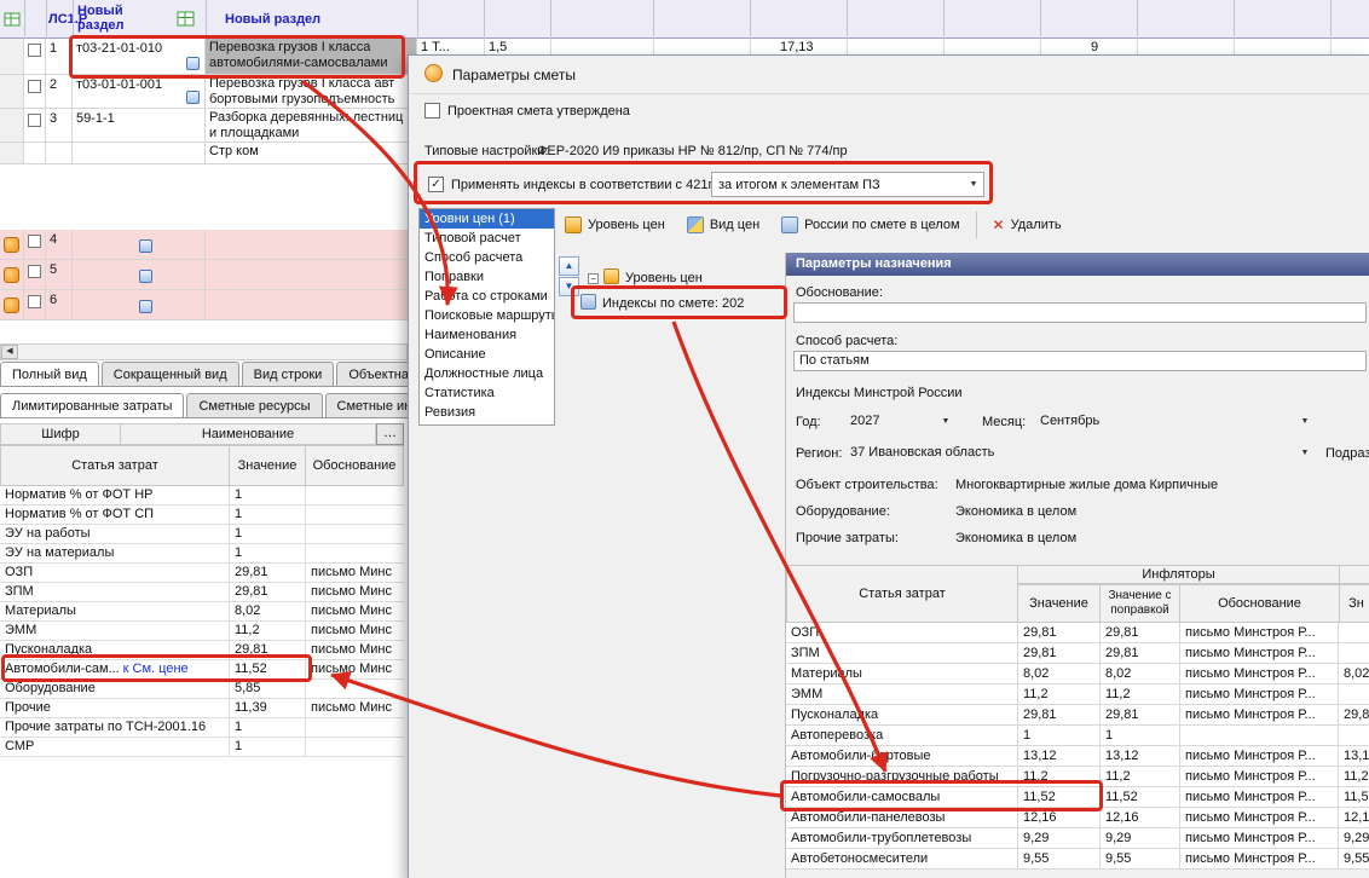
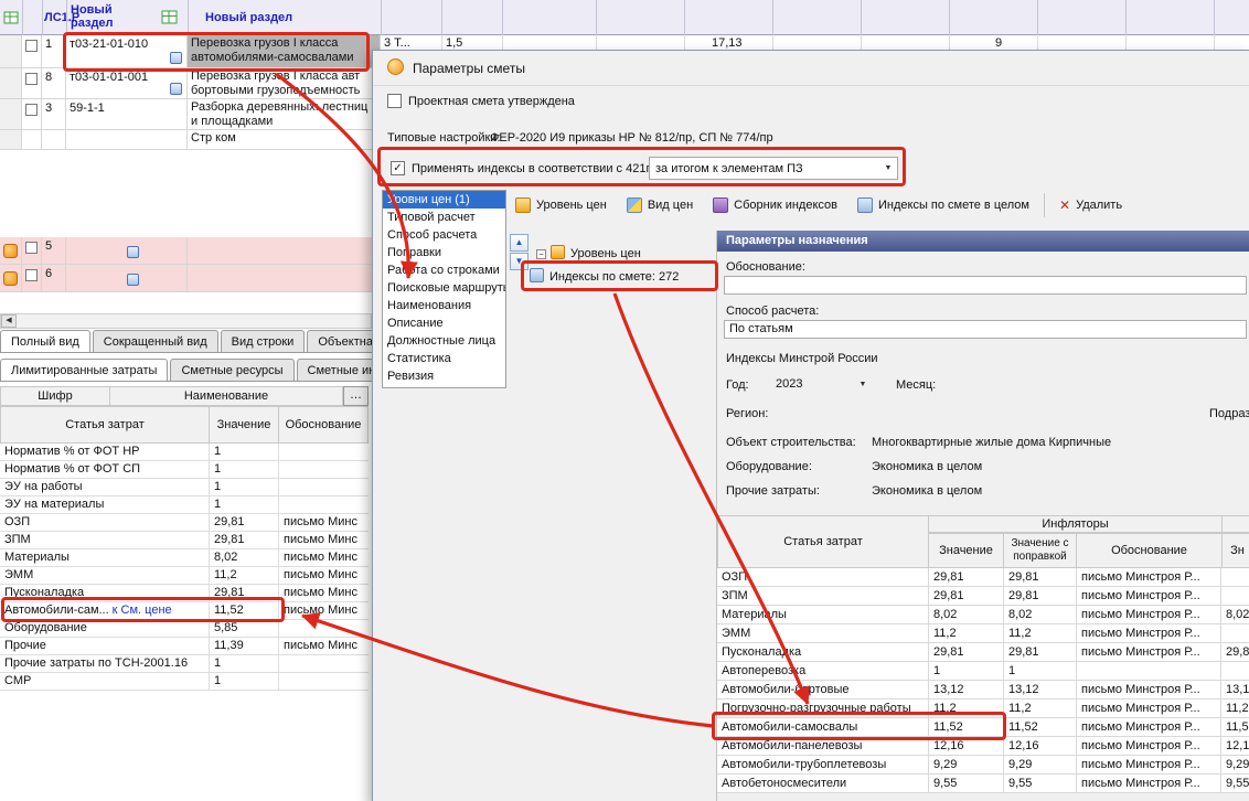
  ЛС1.Р
  Новый раздел
  Новый раздел
- 1 Т...
+ 3 Т...
  1,5
  17,13
  9
  1
  т03-21-01-010
  Перевозка грузов I класса автомобилями-самосвалами
- 2
+ 8
  т03-01-01-001
  Перевозка грузв I класса авт бортовыми грузопдъемность
  3
  59-1-1
  Разборка деревянных лестниц и площадками
  Стр ком
- 4
  5
  6
  Полный вид
  Сокращенный вид
  Вид строки
  Лимитированные затраты
  Сметные ресурсы
  Сметные и
  Шифр
  Наименование
  …
  Статья затрат
  Значение
  Обоснование
  Норматив % от ФОТ НР
  1
  Норматив % от ФОТ СП
  1
  ЭУ на работы
  1
  ЭУ на материалы
  1
  ОЗП
  29,81
  письмо Минс
  ЗПМ
  29,81
  письмо Минс
  Материалы
  8,02
  письмо Минс
  ЭММ
  11,2
  письмо Минс
  Пусконаладка
  29,81
  письмо Минс
  Автомобили-сам... к См. цене
  11,52
  письмо Минс
  Оборудование
  5,85
  Прочие
  11,39
  письмо Минс
  Прочие затраты по ТСН-2001.16
  1
  СМР
  1
  Параметры сметы
  Проектная смета утверждена
  Типовые настройки:
  ФЕР-2020 И9 приказы НР № 812/пр, СП № 774/пр
  ✓
  Применять индексы в соответствии с 421
  за итогом к элементам ПЗ
  Уровни цен (1)
  Типовой расчет
  Спсоб расчета
  Поравки
  Работа со строками
  Поисковые маршрут
  Наименования
  Описание
  Должностные лица
  Статистика
  Ревизия
  Уровень цен
  Вид цен
+ Сборник индексов
- России по смете в целом
+ Индексы по смете в целом
  ✕
  Удалить
  ▲
  ▼
  −
  Уровень цен
- Индексы по смете: 202
+ Индексы по смете: 272
  Параметры назначения
  Обоснование:
  Способ расчета:
  По статьям
  Индексы Минстрой России
  Год:
- 2027
+ 2023
  Месяц:
- Сентябрь
  Регион:
- 37 Ивановская область
  Подраз
  Объект строительства:
  Многоквартирные жилые дома Кирпичные
  Оборудование:
  Экономика в целом
  Прочие затраты:
  Экономика в целом
  Статья затрат
  Инфляторы
  Значение
  Значение с поправкой
  Обоснование
  Зн
  ОЗП
  29,81
  29,81
  письмо Минстроя Р...
  ЗПМ
  29,81
  29,81
  письмо Минстроя Р...
  Материлы
  8,02
  8,02
  письмо Минстроя Р...
  8,02
  ЭММ
  11,2
  11,2
  письмо Минстроя Р...
  Пусконалака
  29,81
  29,81
  письмо Минстроя Р...
  29,8
  Автоперевозка
  1
  1
  Автомобили-бортовые
  13,12
  13,12
  письмо Минстроя Р...
  13,1
  Погрузочно-разгрузочные работы
  11,2
  11,2
  письмо Минстроя Р...
  11,2
  Автомобили-самосвалы
  11,52
  11,52
  письмо Минстроя Р...
  11,5
  Автомобили-панелевозы
  12,16
  12,16
  письмо Минстроя Р...
  12,1
  Автомобили-трубоплетевозы
  9,29
  9,29
  письмо Минстроя Р...
  9,29
  Автобетоносмесители
  9,55
  9,55
  письмо Минстроя Р...
  9,55
